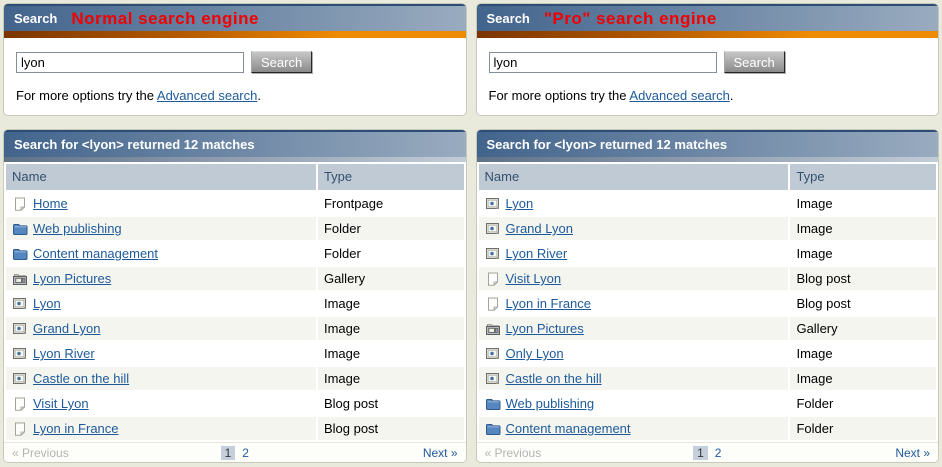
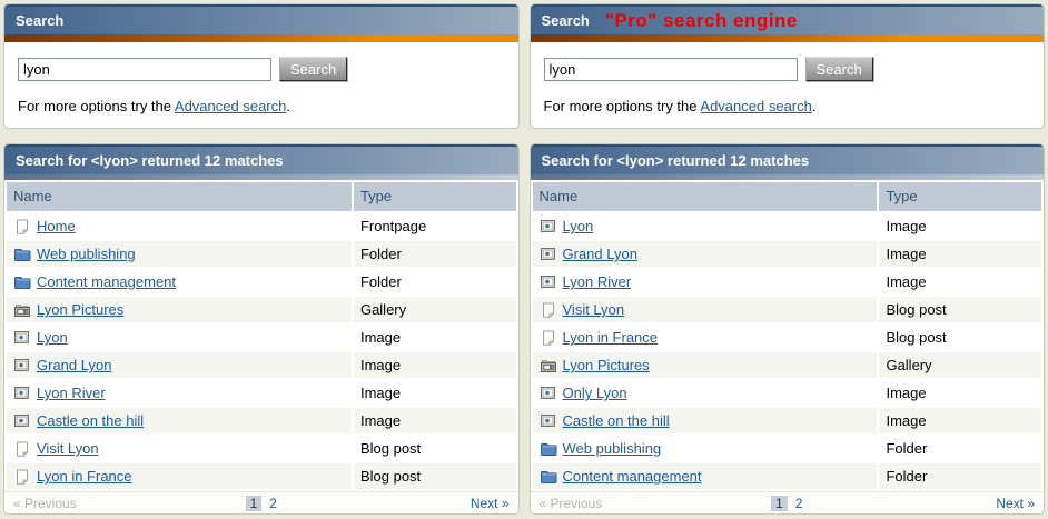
  Search
- Normal search engine
  lyon
  Search
  For more options try the Advanced search.
  Search
  "Pro" search engine
  lyon
  Search
  For more options try the Advanced search.
  Search for <lyon> returned 12 matches
  Name	Type
  Home	Frontpage
  Web publishing	Folder
  Content management	Folder
  Lyon Pictures	Gallery
  Lyon	Image
  Grand Lyon	Image
  Lyon River	Image
  Castle on the hill	Image
  Visit Lyon	Blog post
  Lyon in France	Blog post
  « Previous
  1
  2
  Next »
  Search for <lyon> returned 12 matches
  Name	Type
  Lyon	Image
  Grand Lyon	Image
  Lyon River	Image
  Visit Lyon	Blog post
  Lyon in France	Blog post
  Lyon Pictures	Gallery
  Only Lyon	Image
  Castle on the hill	Image
  Web publishing	Folder
  Content management	Folder
  « Previous
  1
  2
  Next »
